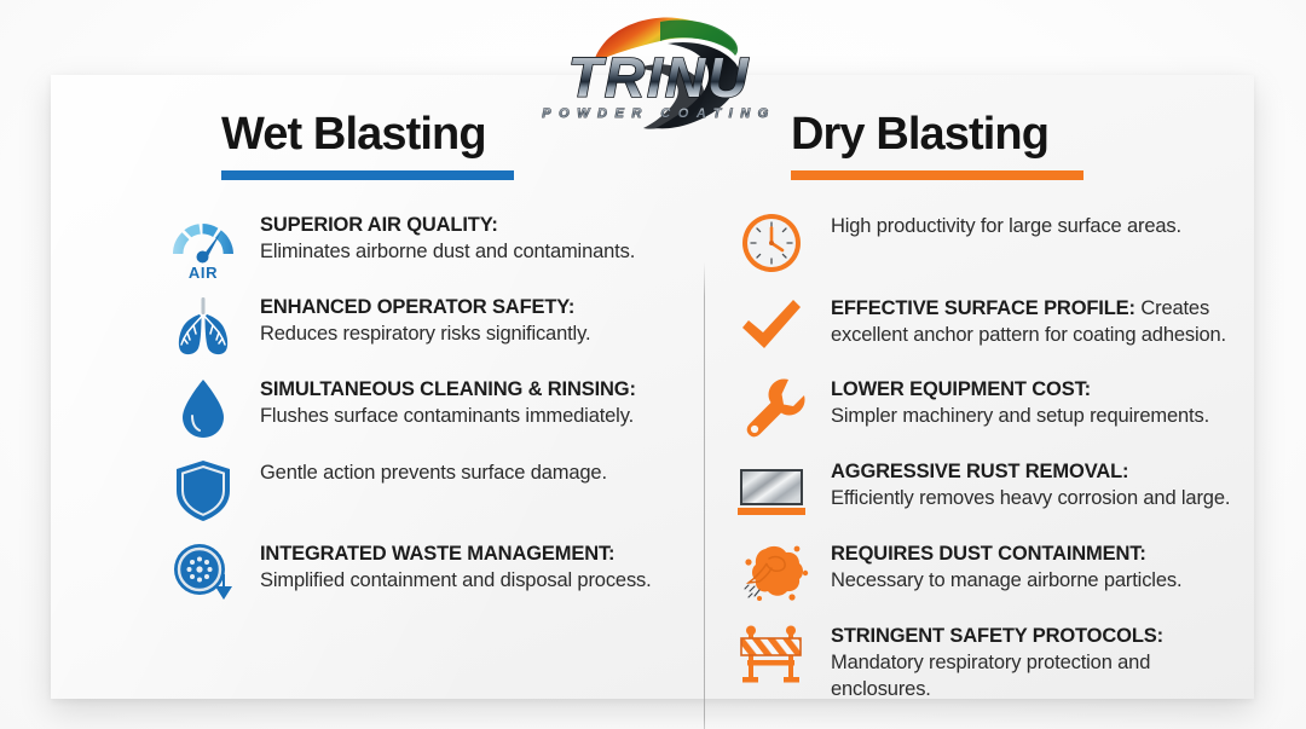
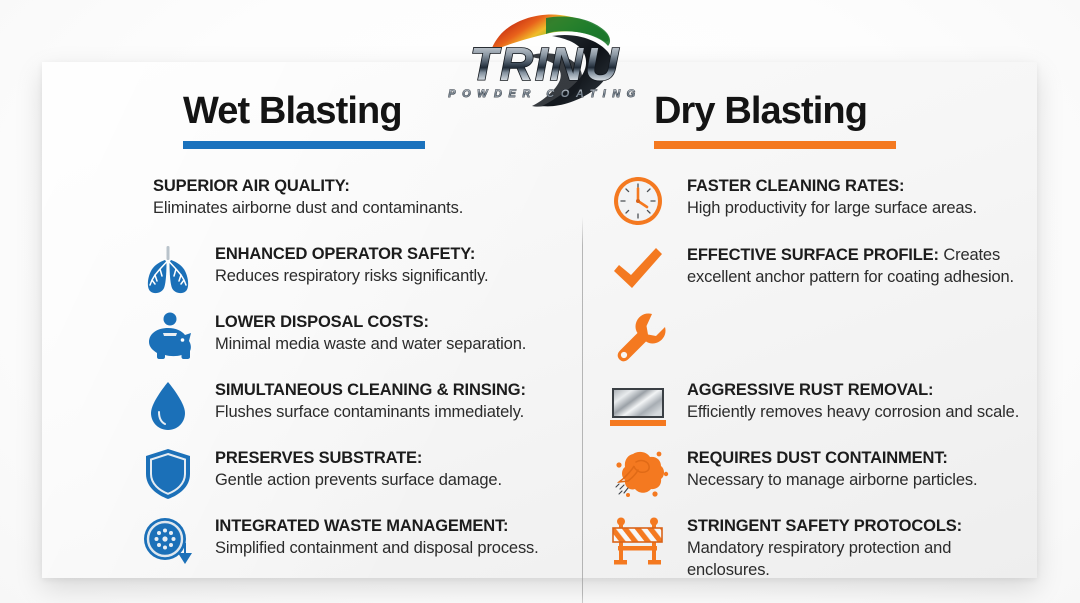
  TRINU
  POWDER COATING
  Wet Blasting
- AIR
  SUPERIOR AIR QUALITY:
  Eliminates airborne dust and contaminants.
  ENHANCED OPERATOR SAFETY:
  Reduces respiratory risks significantly.
+ LOWER DISPOSAL COSTS:
+ Minimal media waste and water separation.
  SIMULTANEOUS CLEANING & RINSING:
  Flushes surface contaminants immediately.
+ PRESERVES SUBSTRATE:
  Gentle action prevents surface damage.
  INTEGRATED WASTE MANAGEMENT:
  Simplified containment and disposal process.
  Dry Blasting
+ FASTER CLEANING RATES:
  High productivity for large surface areas.
  EFFECTIVE SURFACE PROFILE: Creates excellent anchor pattern for coating adhesion.
- LOWER EQUIPMENT COST:
- Simpler machinery and setup requirements.
  AGGRESSIVE RUST REMOVAL:
- Efficiently removes heavy corrosion and large.
+ Efficiently removes heavy corrosion and scale.
  REQUIRES DUST CONTAINMENT:
  Necessary to manage airborne particles.
  STRINGENT SAFETY PROTOCOLS:
  Mandatory respiratory protection and enclosures.
